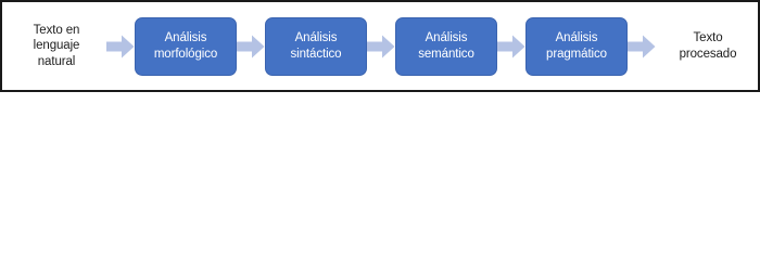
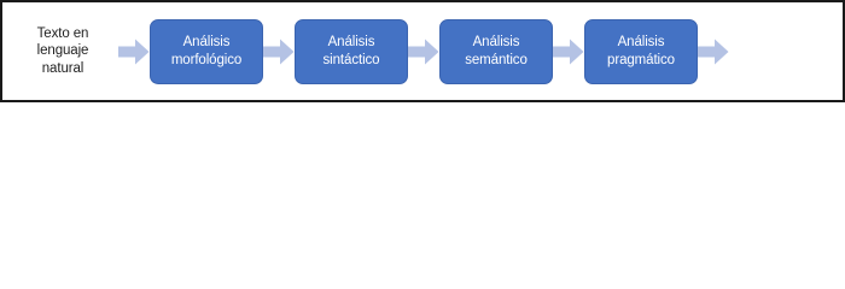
  Texto en
  lenguaje
  natural
  Análisis
  morfológico
  Análisis
  sintáctico
  Análisis
  semántico
  Análisis
  pragmático
- Texto
- procesado
